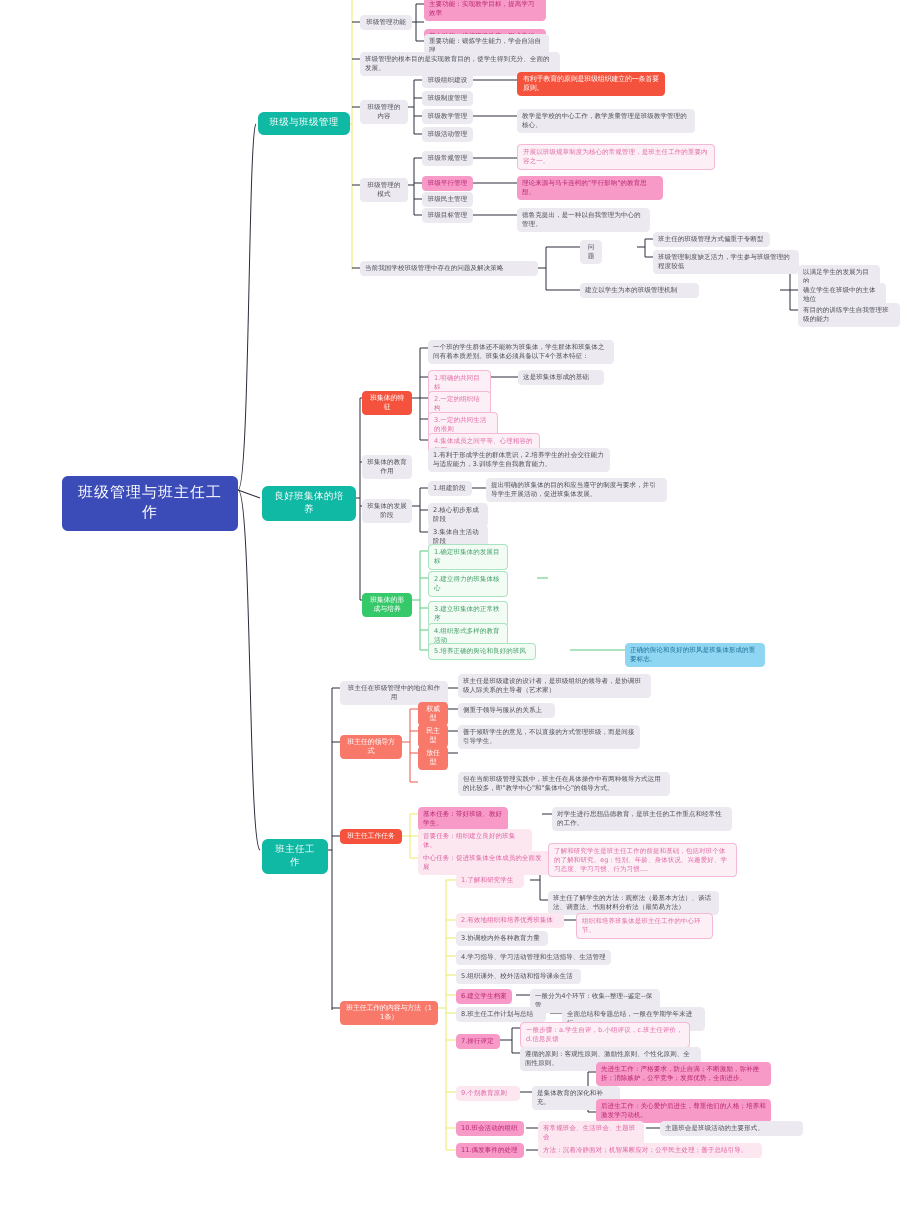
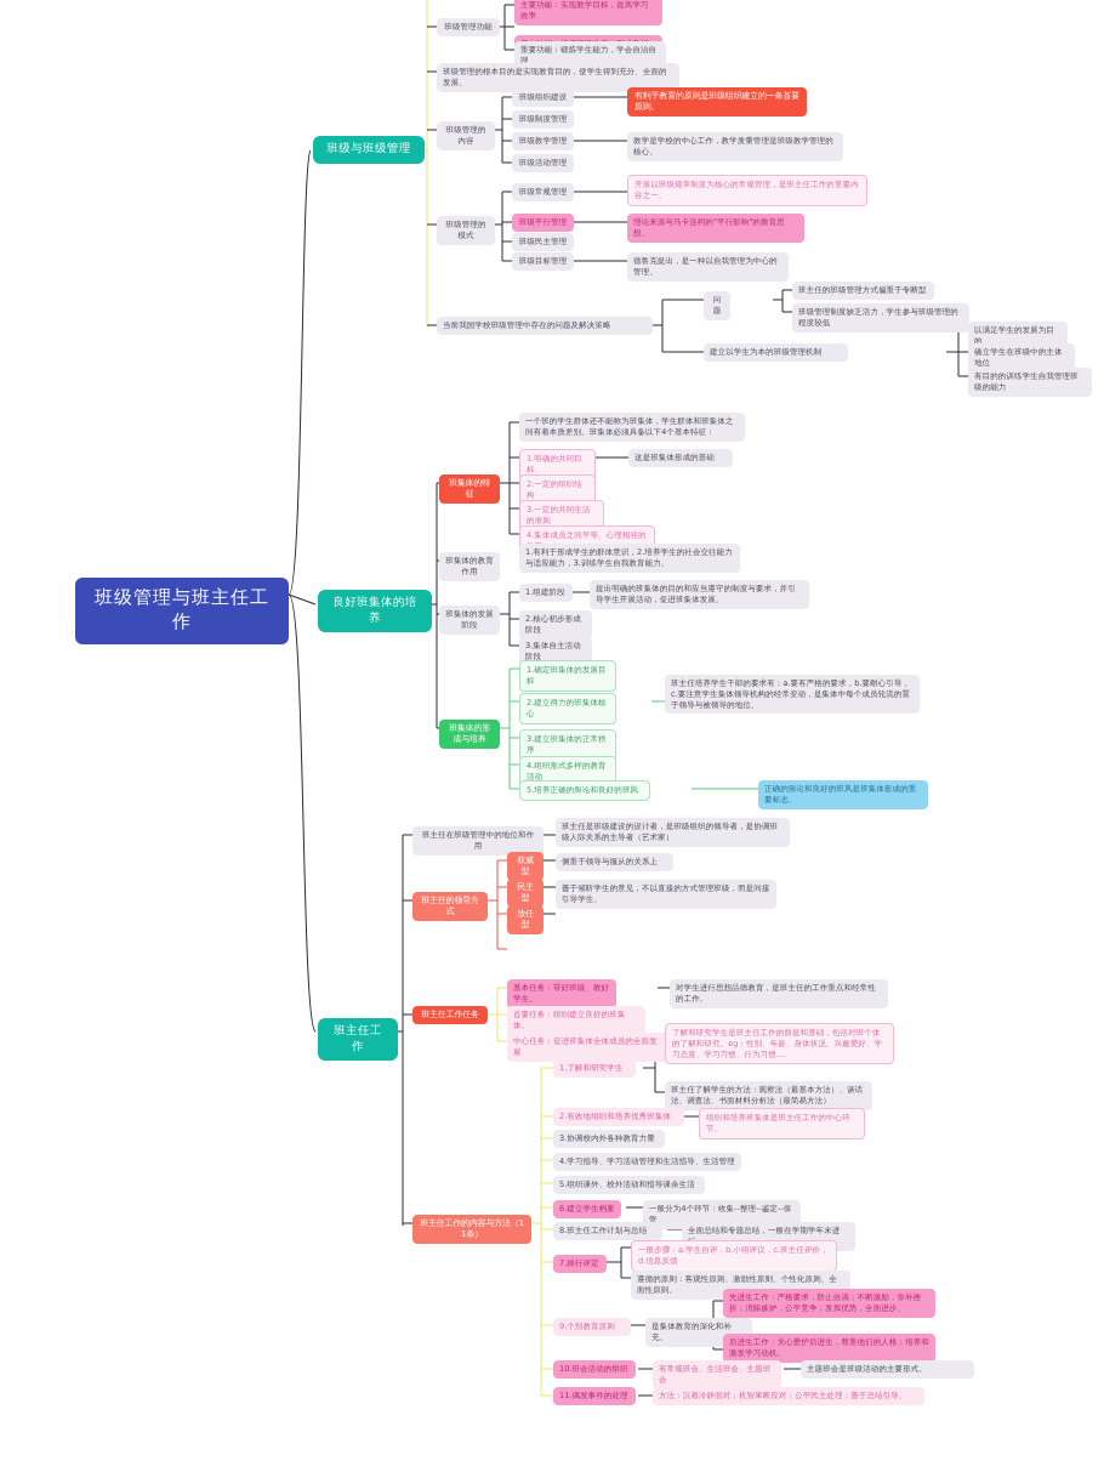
  班级管理与班主任工作
  班级与班级管理
  良好班集体的培养
  班主任工作
  班级管理功能
  主要功能：实现教学目标，提高学习效率
  重要功能：锻炼学生能力，学会自治自理
  班级管理的根本目的是实现教育目的，使学生得到充分、全面的发展。
  班级管理的内容
  班级组织建设
  有利于教育的原则是班级组织建立的一条首要原则。
  班级制度管理
  班级教学管理
  教学是学校的中心工作，教学质量管理是班级教学管理的核心。
  班级活动管理
  班级管理的模式
  班级常规管理
  开展以班级规章制度为核心的常规管理，是班主任工作的重要内容之一。
  班级平行管理
  理论来源与马卡连柯的"平行影响"的教育思想。
  班级民主管理
  班级目标管理
  德鲁克提出，是一种以自我管理为中心的管理。
  当前我国学校班级管理中存在的问题及解决策略
  问题
  班主任的班级管理方式偏重于专断型
  班级管理制度缺乏活力，学生参与班级管理的程度较低
  建立以学生为本的班级管理机制
  以满足学生的发展为目的
  确立学生在班级中的主体地位
  有目的的训练学生自我管理班级的能力
  班集体的特征
  一个班的学生群体还不能称为班集体，学生群体和班集体之间有着本质差别。班集体必须具备以下4个基本特征：
  1.明确的共同目标
  这是班集体形成的基础
  2.一定的组织结构
  3.一定的共同生活的准则
  4.集体成员之间平等、心理相容的
  班集体的教育作用
  1.有利于形成学生的群体意识，2.培养学生的社会交往能力与适应能力，3.训练学生自我教育能力。
  班集体的发展
  1.组建阶段
  提出明确的班集体的目的和应当遵守的制度与要求，并引导学生开展活动，促进班集体发展。
  2.核心初步形成阶段
  3.集体自主活动阶段
  班集体的形成与培养
  1.确定班集体的发展目标
  2.建立得力的班集体核心
+ 班主任培养学生干部的要求有：a.要有严格的要求，b.要耐心引导，c.要注意学生集体领导机构的经常变动，是集体中每个成员轮流的置于领导与被领导的地位。
  3.建立班集体的正常秩序
  4.组织形式多样的教育活动
  5.培养正确的舆论和良好的班风
  正确的舆论和良好的班风是班集体形成的重要标志。
  班主任在班级管理中的地位和作用
  班主任是班级建设的设计者，是班级组织的领导者，是协调班级人际关系的主导者（艺术家）
  班主任的领导方式
  权威型
  侧重于领导与服从的关系上
  民主型
  善于倾听学生的意见，不以直接的方式管理班级，而是间接引导学生。
  放任型
- 但在当前班级管理实践中，班主任在具体操作中有两种领导方式运用的比较多，即"教学中心"和"集体中心"的领导方式。
  班主任工作任务
  基本任务：带好班级、教好学生。
  对学生进行思想品德教育，是班主任的工作重点和经常性的工作。
  首要任务：组织建立良好的班集体。
  中心任务：促进班集体全体成员的全面发展
  班主任工作的内容与方法（11条）
  1.了解和研究学生
  了解和研究学生是班主任工作的前提和基础，包括对班个体的了解和研究。eg：性别、年龄、身体状况、兴趣爱好、学习态度、学习习惯、行为习惯....
  班主任了解学生的方法：观察法（最基本方法）、谈话法、调查法、书面材料分析法（最简易方法）
  2.有效地组织和培养优秀班集体
  组织和培养班集体是班主任工作的中心环节。
  3.协调校内外各种教育力量
  4.学习指导、学习活动管理和生活指导、生活管理
  5.组织课外、校外活动和指导课余生活
  6.建立学生档案
  一般分为4个环节：收集--整理--鉴定--保管
  8.班主任工作计划与总结
  全面总结和专题总结，一般在学期学年末进
  7.操行评定
  一般步骤：a.学生自评，b.小组评议，c.班主任评价，d.信息反馈
  遵循的原则：客观性原则、激励性原则、个性化原则、全面性原则。
  9.个别教育原则
  是集体教育的深化和补充。
  先进生工作：严格要求，防止自满；不断激励，弥补挫折；消除嫉妒，公平竞争；发挥优势，全面进步。
  后进生工作：关心爱护后进生，尊重他们的人格；培养和激发学习动机。
  10.班会活动的组织
  有常规班会、生活班会、主题班会
  主题班会是班级活动的主要形式。
  11.偶发事件的处理
  方法：沉着冷静面对；机智果断应对；公平民主处理；善于总结引导。
